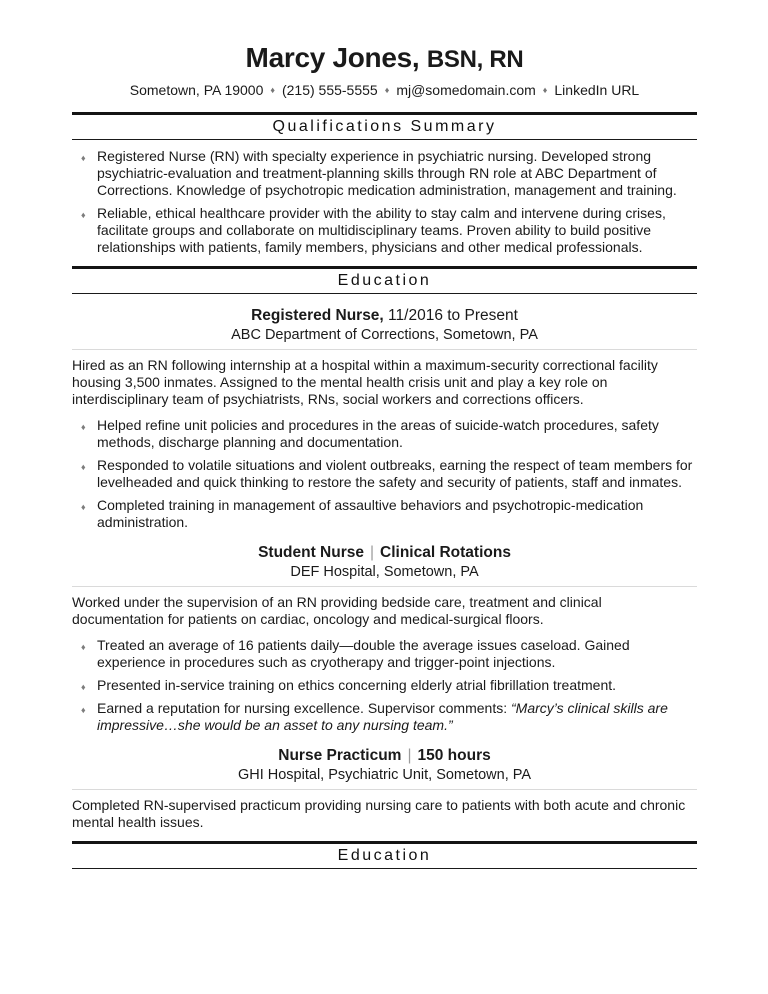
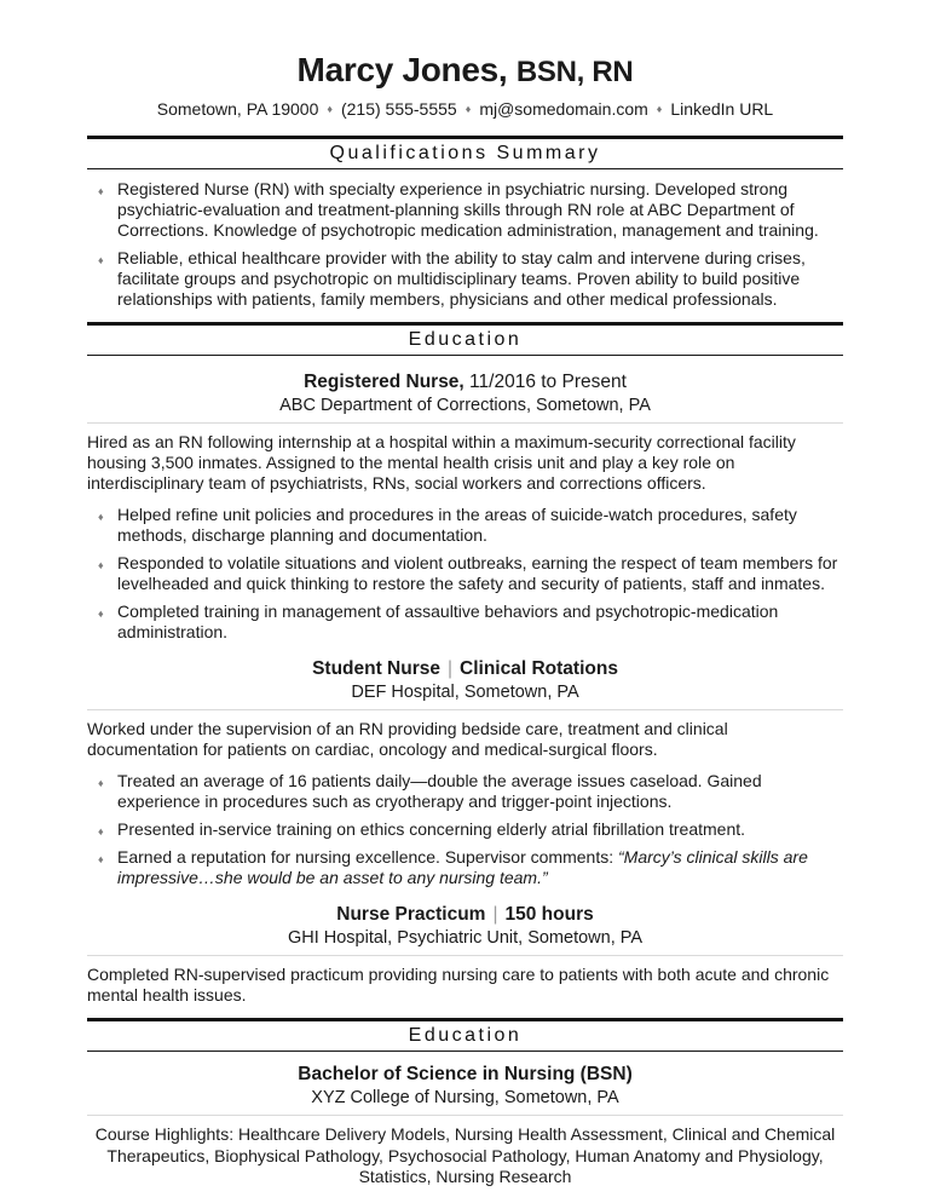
  Marcy Jones, BSN, RN
  Sometown, PA 19000 ♦ (215) 555-5555 ♦ mj@somedomain.com ♦ LinkedIn URL
  Qualifications Summary
  ♦
  Registered Nurse (RN) with specialty experience in psychiatric nursing. Developed strong psychiatric-evaluation and treatment-planning skills through RN role at ABC Department of Corrections. Knowledge of psychotropic medication administration, management and training.
  ♦
- Reliable, ethical healthcare provider with the ability to stay calm and intervene during crises, facilitate groups and collaborate on multidisciplinary teams. Proven ability to build positive relationships with patients, family members, physicians and other medical professionals.
+ Reliable, ethical healthcare provider with the ability to stay calm and intervene during crises, facilitate groups and psychotropic on multidisciplinary teams. Proven ability to build positive relationships with patients, family members, physicians and other medical professionals.
  Education
  Registered Nurse, 11/2016 to Present
  ABC Department of Corrections, Sometown, PA
  Hired as an RN following internship at a hospital within a maximum-security correctional facility housing 3,500 inmates. Assigned to the mental health crisis unit and play a key role on interdisciplinary team of psychiatrists, RNs, social workers and corrections officers.
  ♦
  Helped refine unit policies and procedures in the areas of suicide-watch procedures, safety methods, discharge planning and documentation.
  ♦
  Responded to volatile situations and violent outbreaks, earning the respect of team members for levelheaded and quick thinking to restore the safety and security of patients, staff and inmates.
  ♦
  Completed training in management of assaultive behaviors and psychotropic-medication administration.
  Student Nurse | Clinical Rotations
  DEF Hospital, Sometown, PA
  Worked under the supervision of an RN providing bedside care, treatment and clinical documentation for patients on cardiac, oncology and medical-surgical floors.
  ♦
  Treated an average of 16 patients daily—double the average issues caseload. Gained experience in procedures such as cryotherapy and trigger-point injections.
  ♦
  Presented in-service training on ethics concerning elderly atrial fibrillation treatment.
  ♦
  Earned a reputation for nursing excellence. Supervisor comments: “Marcy’s clinical skills are impressive…she would be an asset to any nursing team.”
  Nurse Practicum | 150 hours
  GHI Hospital, Psychiatric Unit, Sometown, PA
  Completed RN-supervised practicum providing nursing care to patients with both acute and chronic mental health issues.
  Education
+ Bachelor of Science in Nursing (BSN)
+ XYZ College of Nursing, Sometown, PA
+ Course Highlights: Healthcare Delivery Models, Nursing Health Assessment, Clinical and Chemical Therapeutics, Biophysical Pathology, Psychosocial Pathology, Human Anatomy and Physiology, Statistics, Nursing Research
